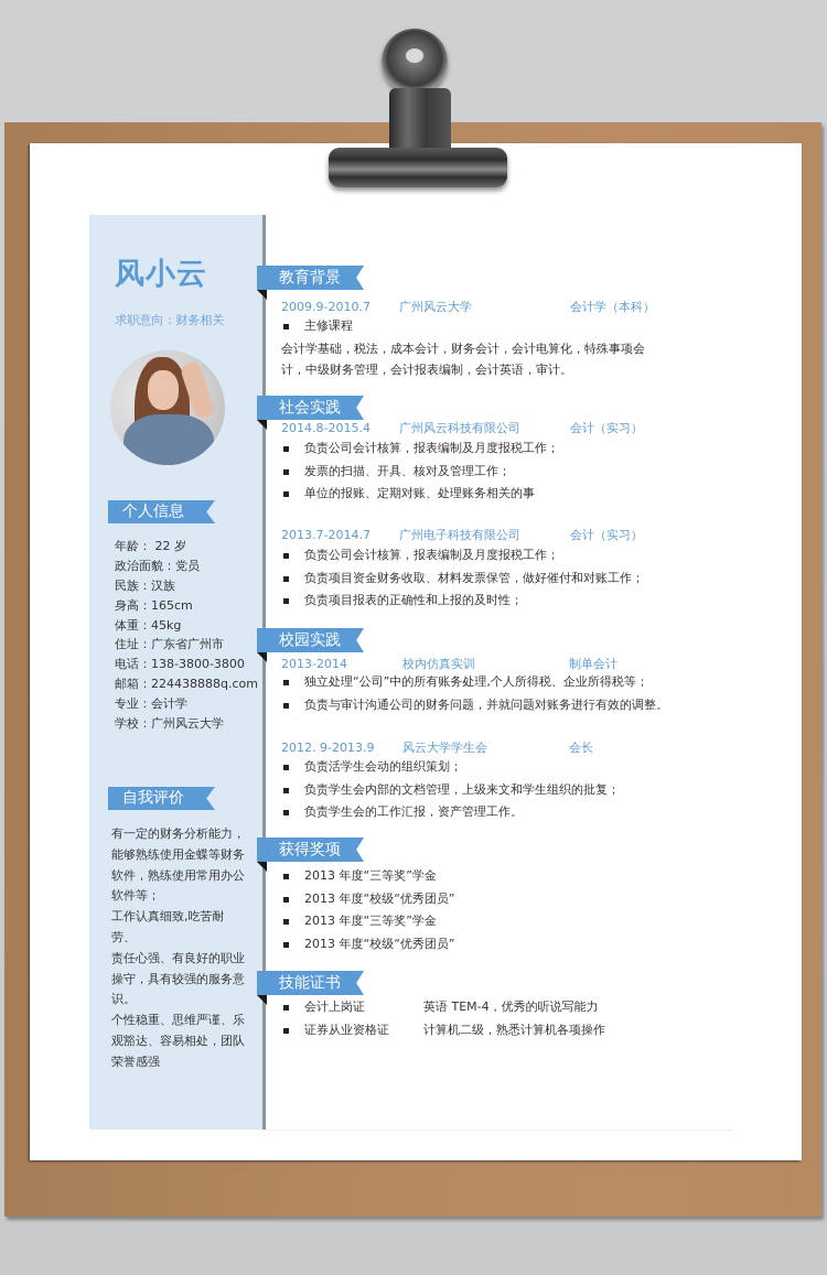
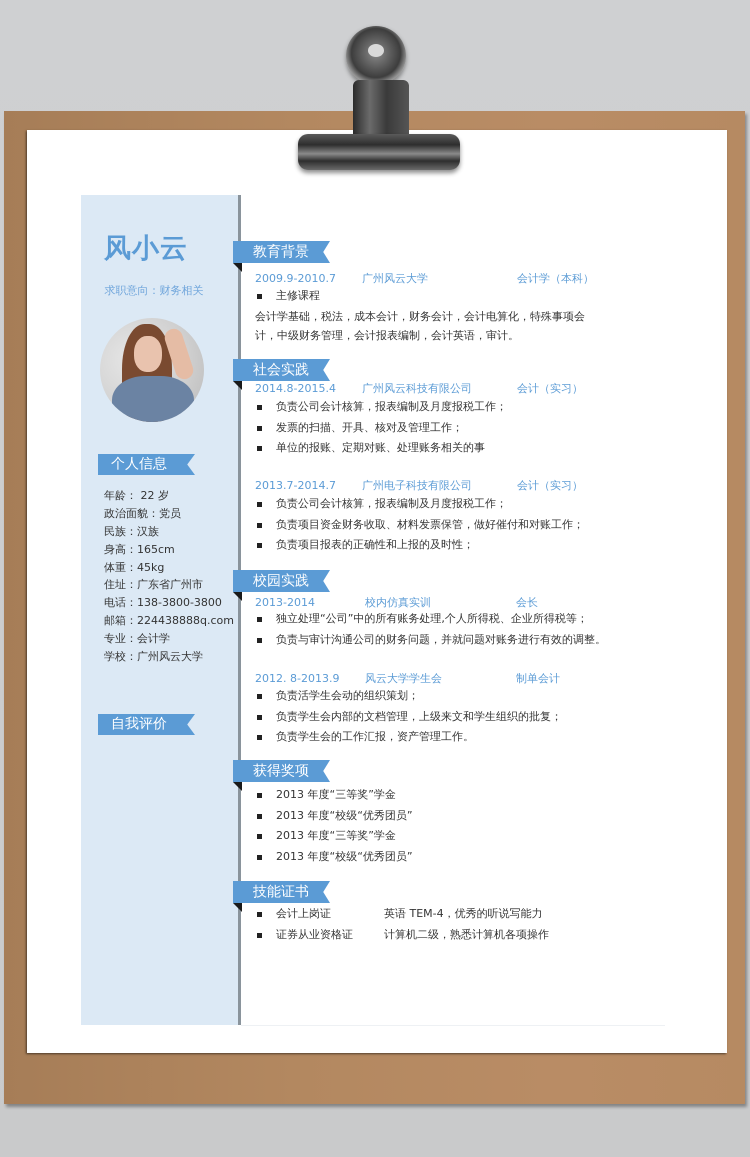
  风小云
  求职意向：财务相关
  个人信息
  年龄： 22 岁
  政治面貌：党员
  民族：汉族
  身高：165cm
  体重：45kg
  住址：广东省广州市
  电话：138-3800-3800
  邮箱：224438888q.com
  专业：会计学
  学校：广州风云大学
  自我评价
- 有一定的财务分析能力，
- 能够熟练使用金蝶等财务
- 软件，熟练使用常用办公
- 软件等；
- 工作认真细致,吃苦耐劳、
- 责任心强、有良好的职业
- 操守，具有较强的服务意
- 识。
- 个性稳重、思维严谨、乐
- 观豁达、容易相处，团队
- 荣誉感强
  教育背景
  2009.9-2010.7
  广州风云大学
  会计学（本科）
  主修课程
  会计学基础，税法，成本会计，财务会计，会计电算化，特殊事项会计，中级财务管理，会计报表编制，会计英语，审计。
  社会实践
  2014.8-2015.4
  广州风云科技有限公司
  会计（实习）
  负责公司会计核算，报表编制及月度报税工作；
  发票的扫描、开具、核对及管理工作；
  单位的报账、定期对账、处理账务相关的事
  2013.7-2014.7
  广州电子科技有限公司
  会计（实习）
  负责公司会计核算，报表编制及月度报税工作；
  负责项目资金财务收取、材料发票保管，做好催付和对账工作；
  负责项目报表的正确性和上报的及时性；
  校园实践
  2013-2014
  校内仿真实训
- 制单会计
+ 会长
  独立处理“公司”中的所有账务处理,个人所得税、企业所得税等；
  负责与审计沟通公司的财务问题，并就问题对账务进行有效的调整。
- 2012. 9-2013.9
+ 2012. 8-2013.9
  风云大学学生会
- 会长
+ 制单会计
  负责活学生会动的组织策划；
  负责学生会内部的文档管理，上级来文和学生组织的批复；
  负责学生会的工作汇报，资产管理工作。
  获得奖项
  2013 年度“三等奖”学金
  2013 年度“校级“优秀团员”
  2013 年度“三等奖”学金
  2013 年度“校级“优秀团员”
  技能证书
  会计上岗证
  英语 TEM-4，优秀的听说写能力
  证券从业资格证
  计算机二级，熟悉计算机各项操作
